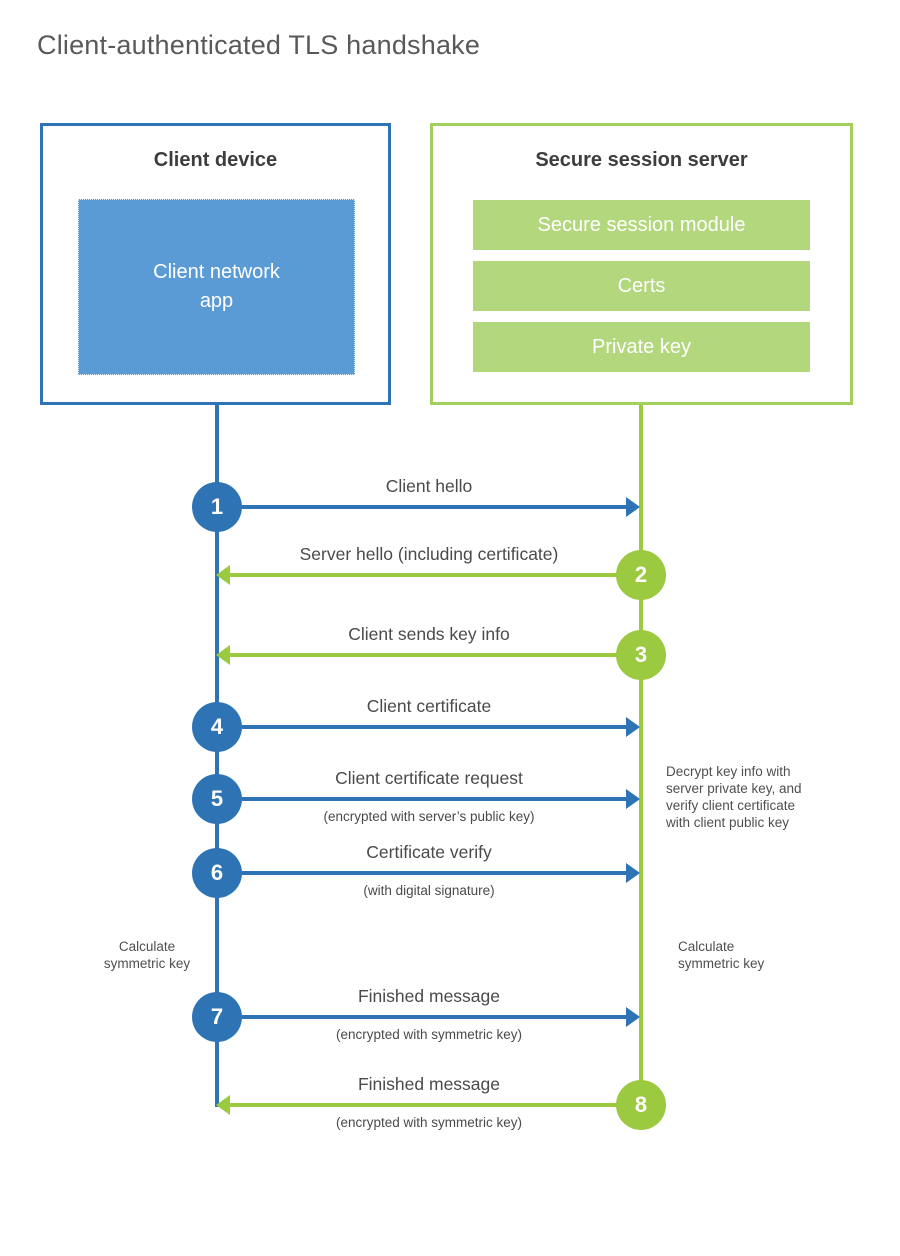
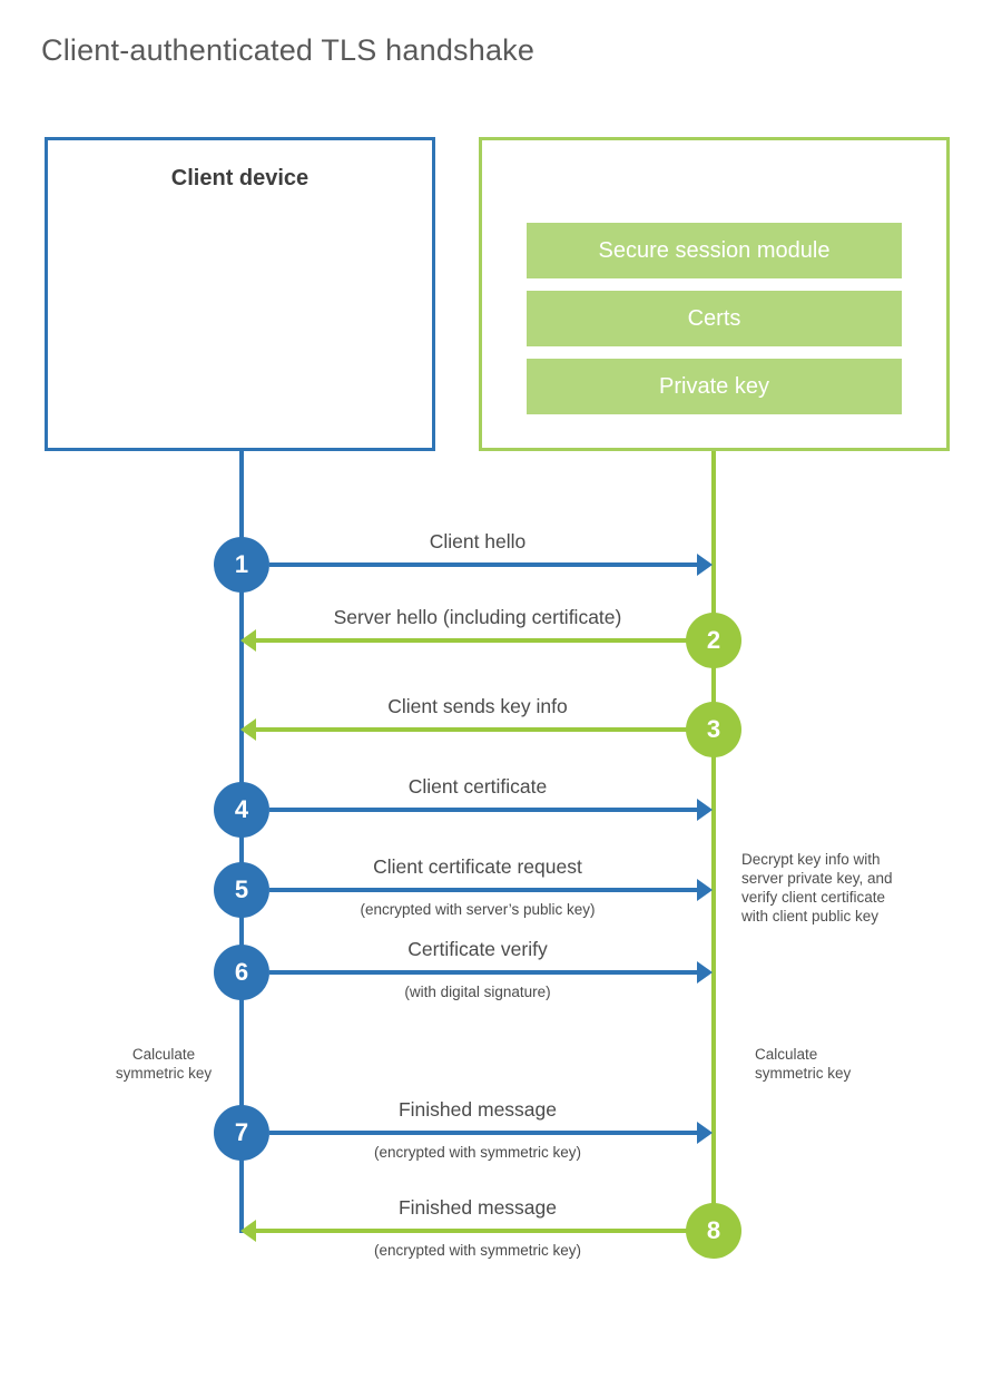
  Client-authenticated TLS handshake
  Client device
- Client network
- app
- Secure session server
  Secure session module
  Certs
  Private key
  1
  Client hello
  2
  Server hello (including certificate)
  3
  Client sends key info
  4
  Client certificate
  5
  Client certificate request
  (encrypted with server’s public key)
  6
  Certificate verify
  (with digital signature)
  7
  Finished message
  (encrypted with symmetric key)
  8
  Finished message
  (encrypted with symmetric key)
  Calculate
  symmetric key
  Decrypt key info with
  server private key, and
  verify client certificate
  with client public key
  Calculate
  symmetric key
